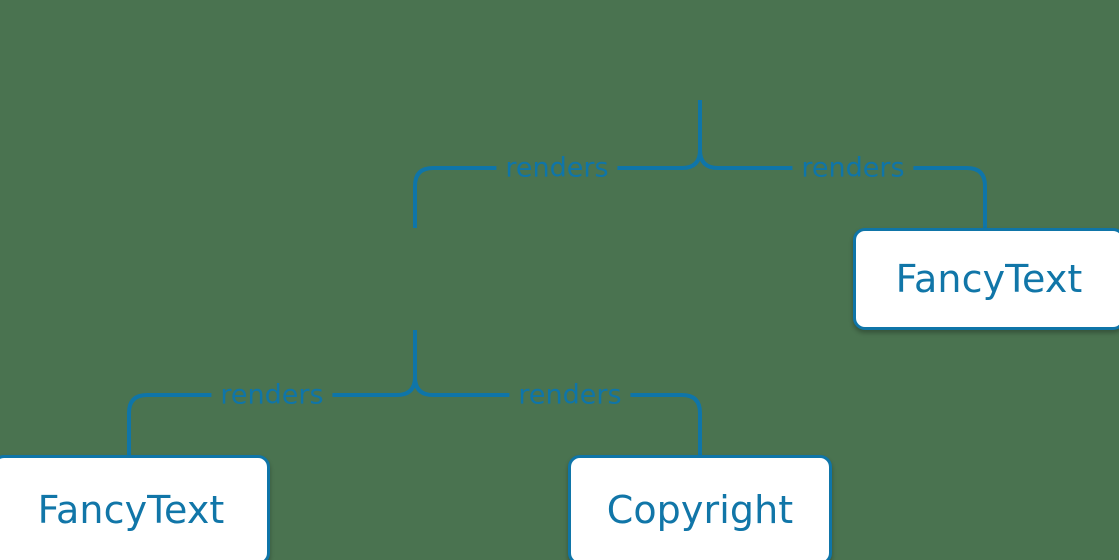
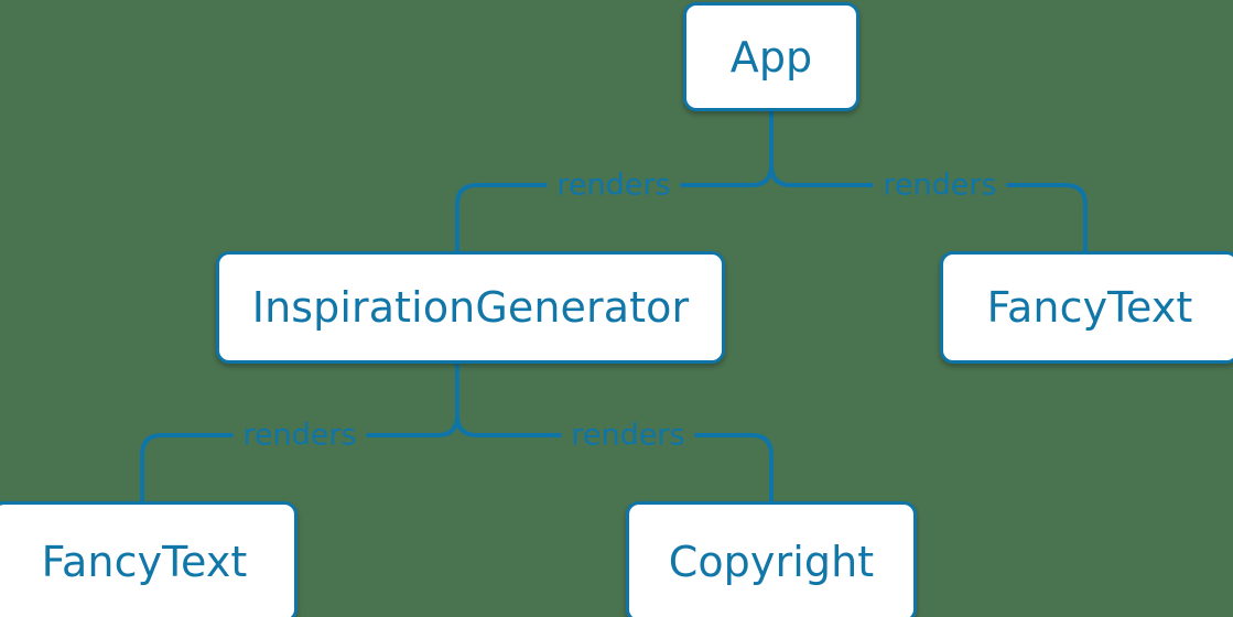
+ App
+ InspirationGenerator
  FancyText
  FancyText
  Copyright
  renders
  renders
  renders
  renders
